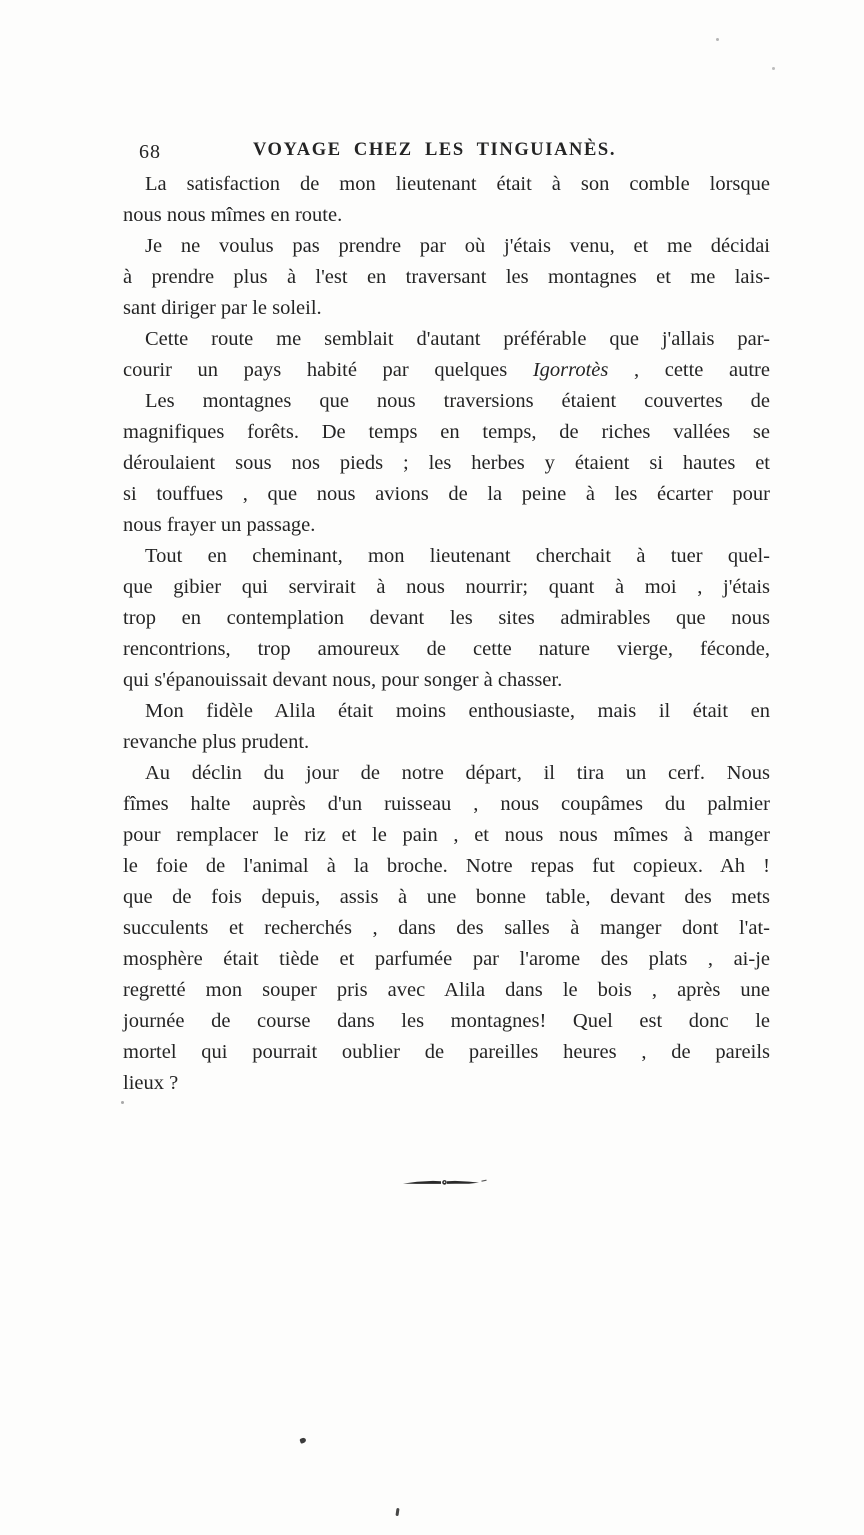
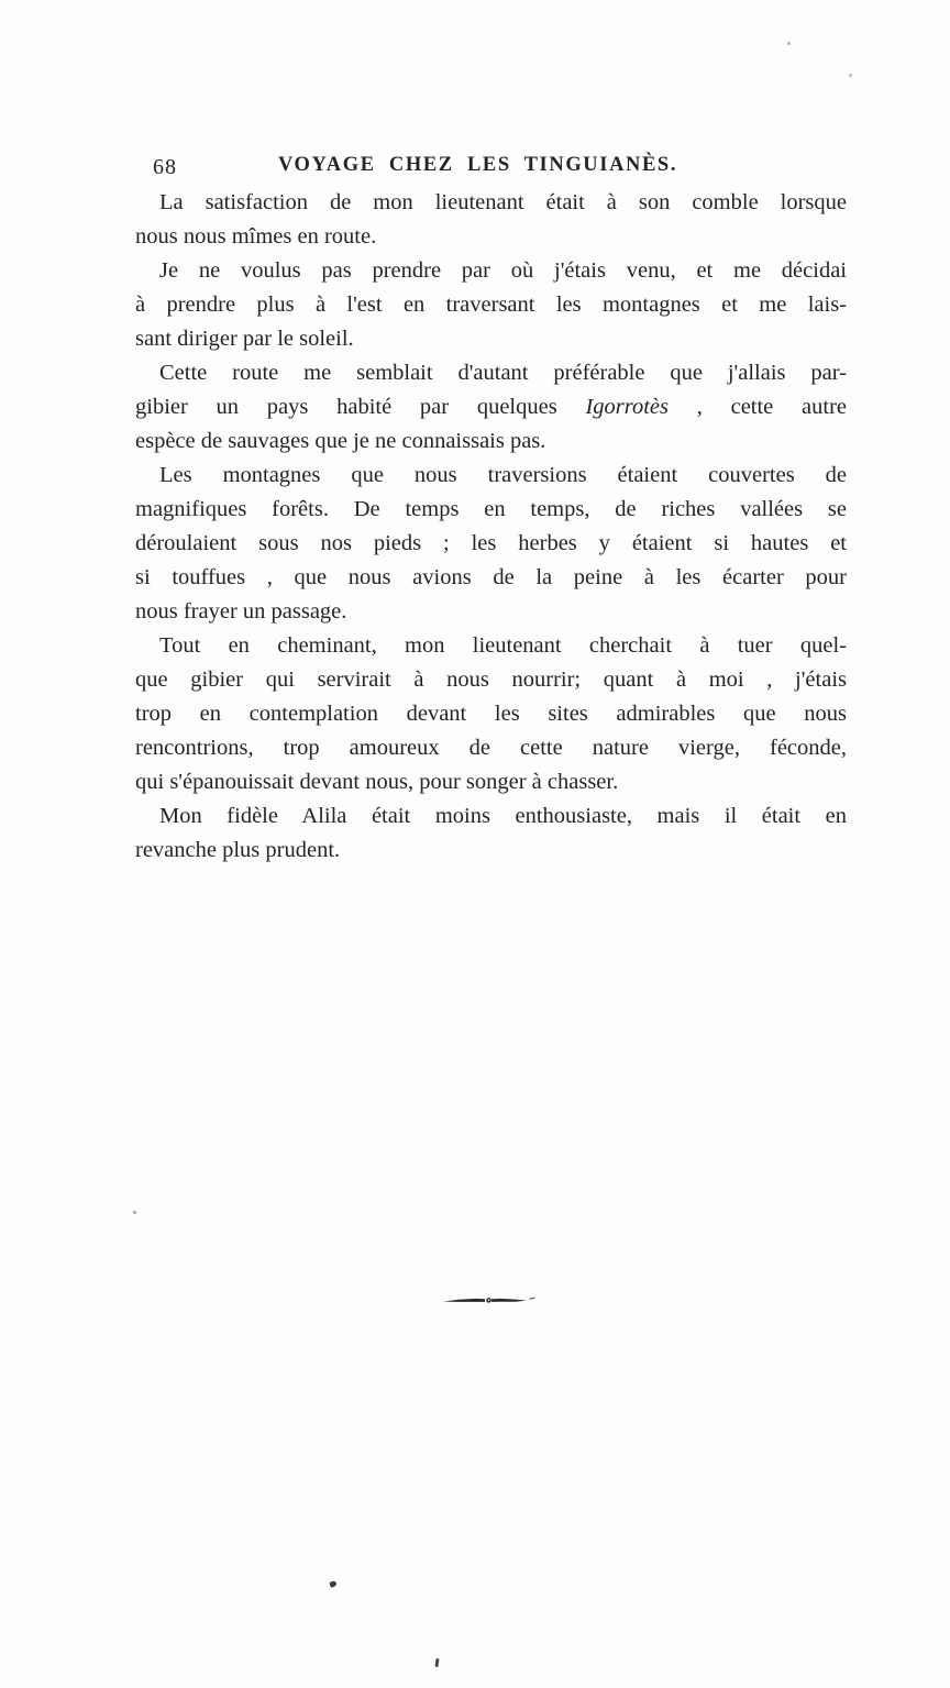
  68
  VOYAGE CHEZ LES TINGUIANÈS.
  La satisfaction de mon lieutenant était à son comble lorsque
  nous nous mîmes en route.
  Je ne voulus pas prendre par où j'étais venu, et me décidai
  à prendre plus à l'est en traversant les montagnes et me lais-
  sant diriger par le soleil.
  Cette route me semblait d'autant préférable que j'allais par-
- courir un pays habité par quelques Igorrotès , cette autre
+ gibier un pays habité par quelques Igorrotès , cette autre
+ espèce de sauvages que je ne connaissais pas.
  Les montagnes que nous traversions étaient couvertes de
  magnifiques forêts. De temps en temps, de riches vallées se
  déroulaient sous nos pieds ; les herbes y étaient si hautes et
  si touffues , que nous avions de la peine à les écarter pour
  nous frayer un passage.
  Tout en cheminant, mon lieutenant cherchait à tuer quel-
  que gibier qui servirait à nous nourrir; quant à moi , j'étais
  trop en contemplation devant les sites admirables que nous
  rencontrions, trop amoureux de cette nature vierge, féconde,
  qui s'épanouissait devant nous, pour songer à chasser.
  Mon fidèle Alila était moins enthousiaste, mais il était en
  revanche plus prudent.
- Au déclin du jour de notre départ, il tira un cerf. Nous
- fîmes halte auprès d'un ruisseau , nous coupâmes du palmier
- pour remplacer le riz et le pain , et nous nous mîmes à manger
- le foie de l'animal à la broche. Notre repas fut copieux. Ah !
- que de fois depuis, assis à une bonne table, devant des mets
- succulents et recherchés , dans des salles à manger dont l'at-
- mosphère était tiède et parfumée par l'arome des plats , ai-je
- regretté mon souper pris avec Alila dans le bois , après une
- journée de course dans les montagnes! Quel est donc le
- mortel qui pourrait oublier de pareilles heures , de pareils
- lieux ?
